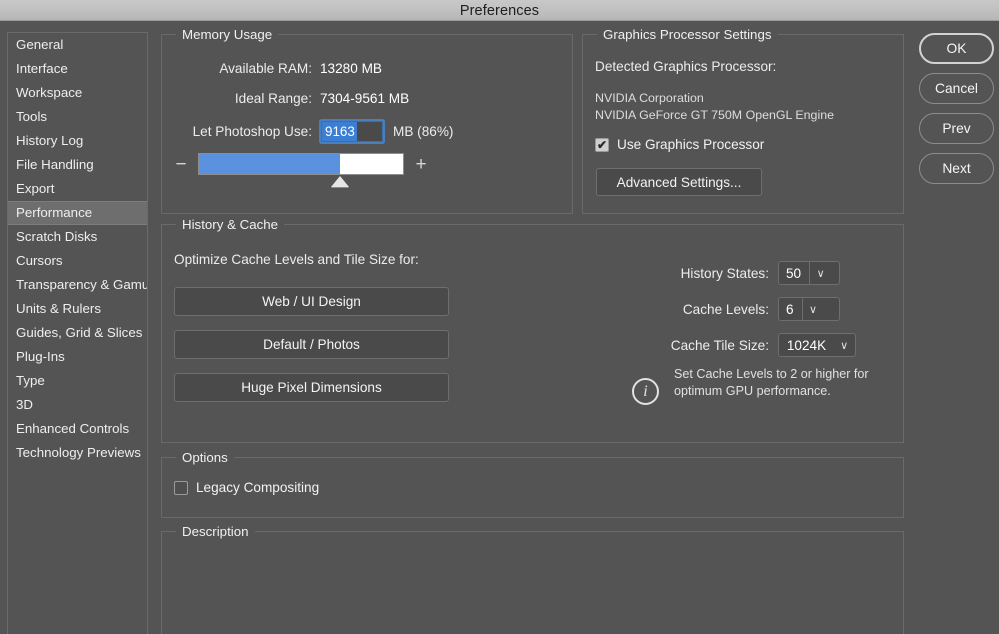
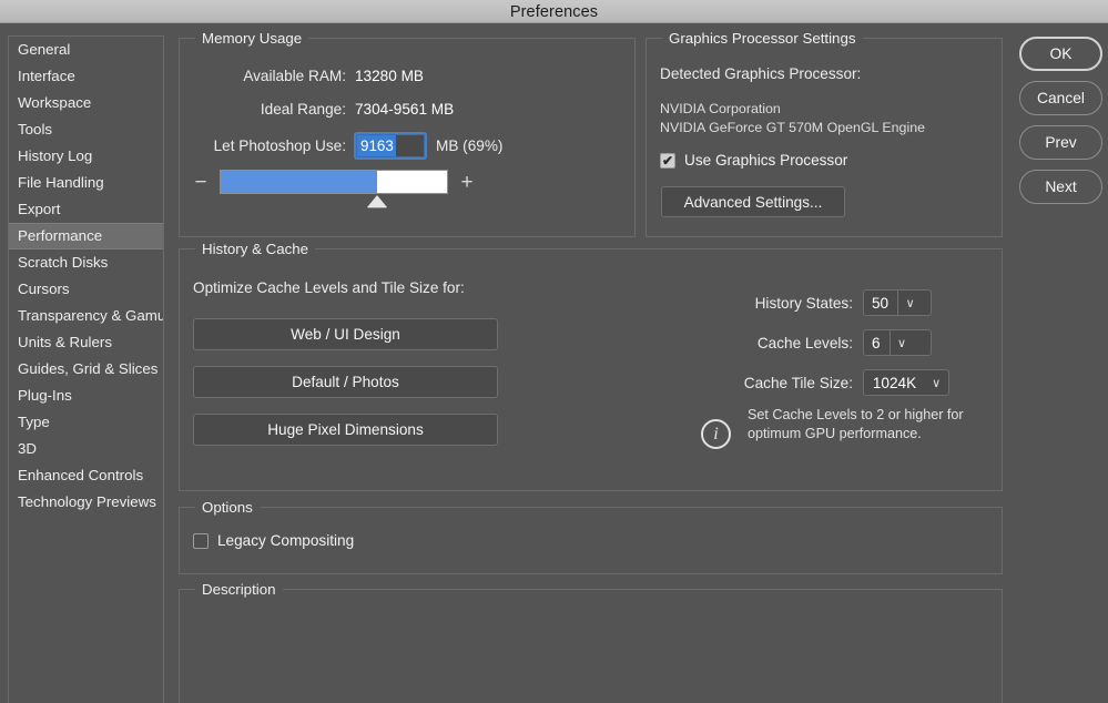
  Preferences
  General
  Interface
  Workspace
  Tools
  History Log
  File Handling
  Export
  Performance
  Scratch Disks
  Cursors
  Transparency & Gamu
  Units & Rulers
  Guides, Grid & Slices
  Plug-Ins
  Type
  3D
  Enhanced Controls
  Technology Previews
  Memory Usage
  Available RAM:
  13280 MB
  Ideal Range:
  7304-9561 MB
  Let Photoshop Use:
  9163
- MB (86%)
+ MB (69%)
  −
  +
  Graphics Processor Settings
  Detected Graphics Processor:
  NVIDIA Corporation
- NVIDIA GeForce GT 750M OpenGL Engine
+ NVIDIA GeForce GT 570M OpenGL Engine
  ✔
  Use Graphics Processor
  Advanced Settings...
  History & Cache
  Optimize Cache Levels and Tile Size for:
  Web / UI Design
  Default / Photos
  Huge Pixel Dimensions
  History States:
  50
  ∨
  Cache Levels:
  6
  ∨
  Cache Tile Size:
  1024K
  ∨
  i
  Set Cache Levels to 2 or higher for optimum GPU performance.
  Options
  Legacy Compositing
  Description
  OK
  Cancel
  Prev
  Next
